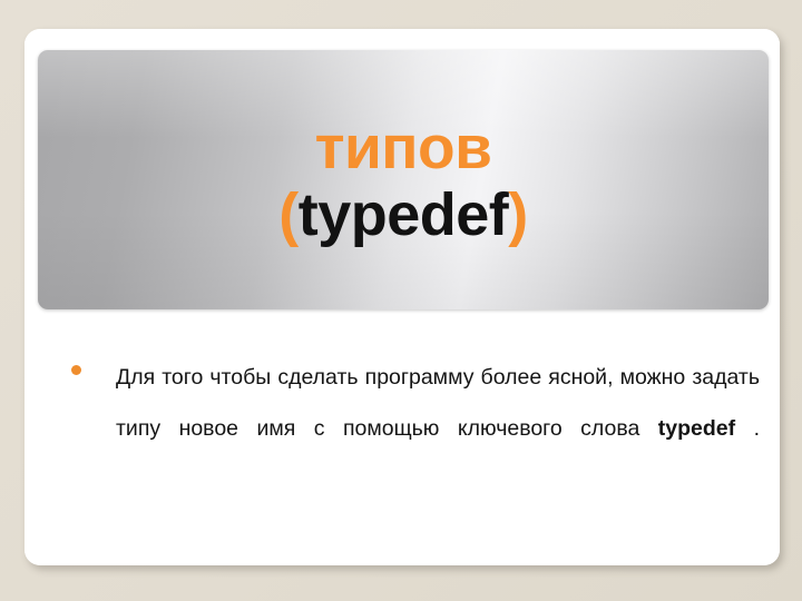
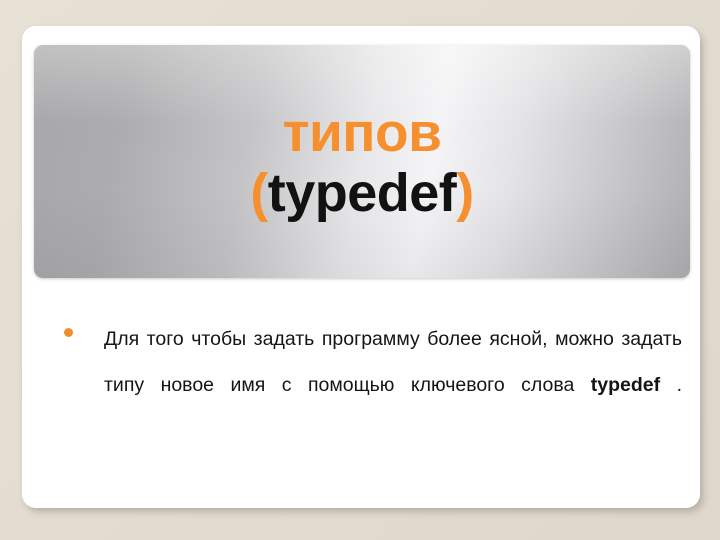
  типов
  (typedef)
- Для того чтобы сделать программу более ясной, можно задать типу новое имя с помощью ключевого слова typedef .
+ Для того чтобы задать программу более ясной, можно задать типу новое имя с помощью ключевого слова typedef .
